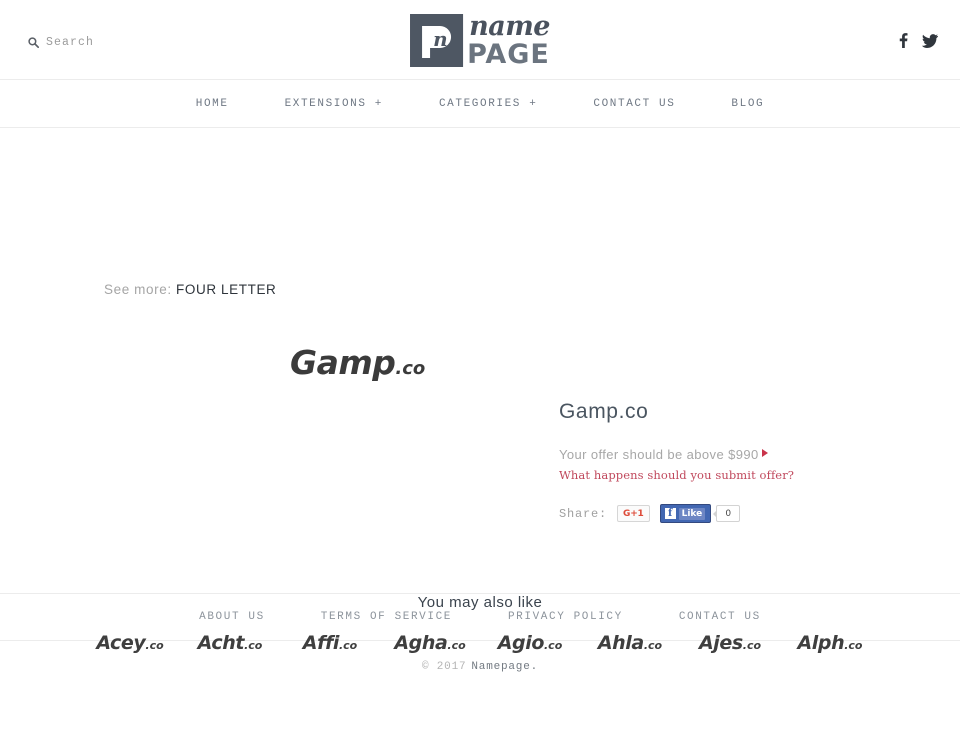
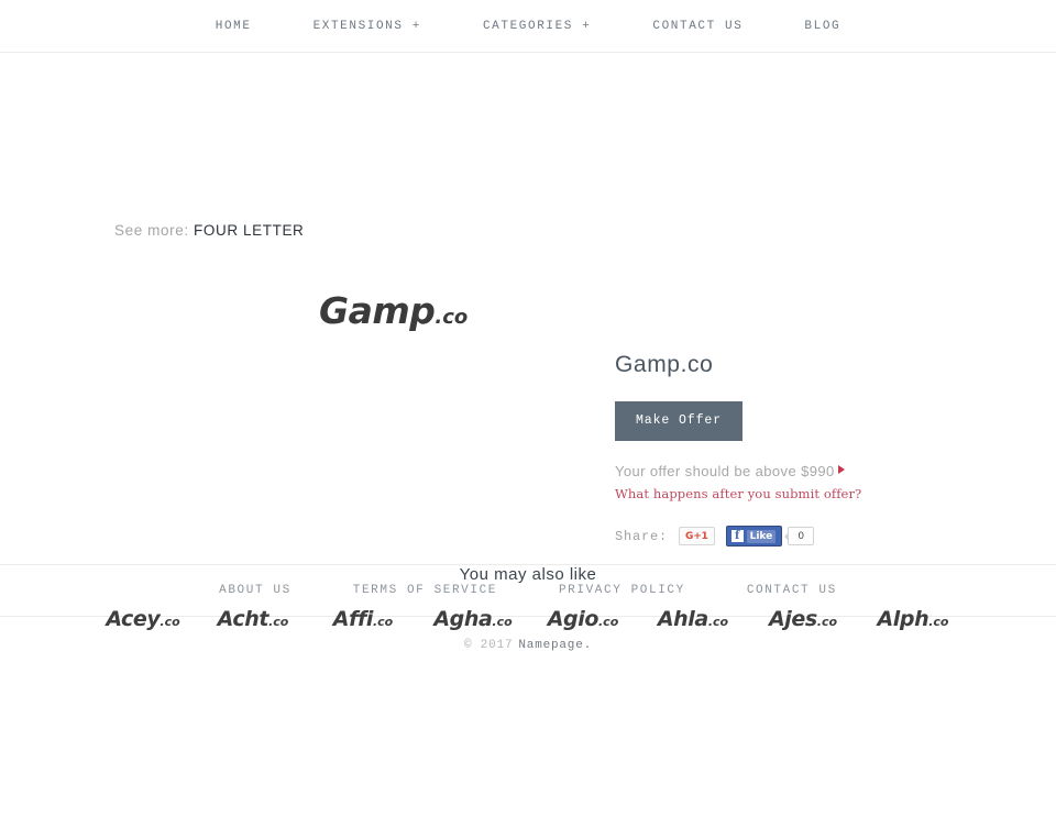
- Search
- n
- name
- PAGE
  HOME
  EXTENSIONS +
  CATEGORIES +
  CONTACT US
  BLOG
  See more: FOUR LETTER
  Gamp.co
  Gamp.co
+ Make Offer
  Your offer should be above $990
- What happens should you submit offer?
+ What happens after you submit offer?
  Share:
  G+1
  f
  Like
  0
  You may also like
  Acey.co
  Acht.co
  Affi.co
  Agha.co
  Agio.co
  Ahla.co
  Ajes.co
  Alph.co
  ABOUT US
  TERMS OF SERVICE
  PRIVACY POLICY
  CONTACT US
  © 2017
  Namepage.
